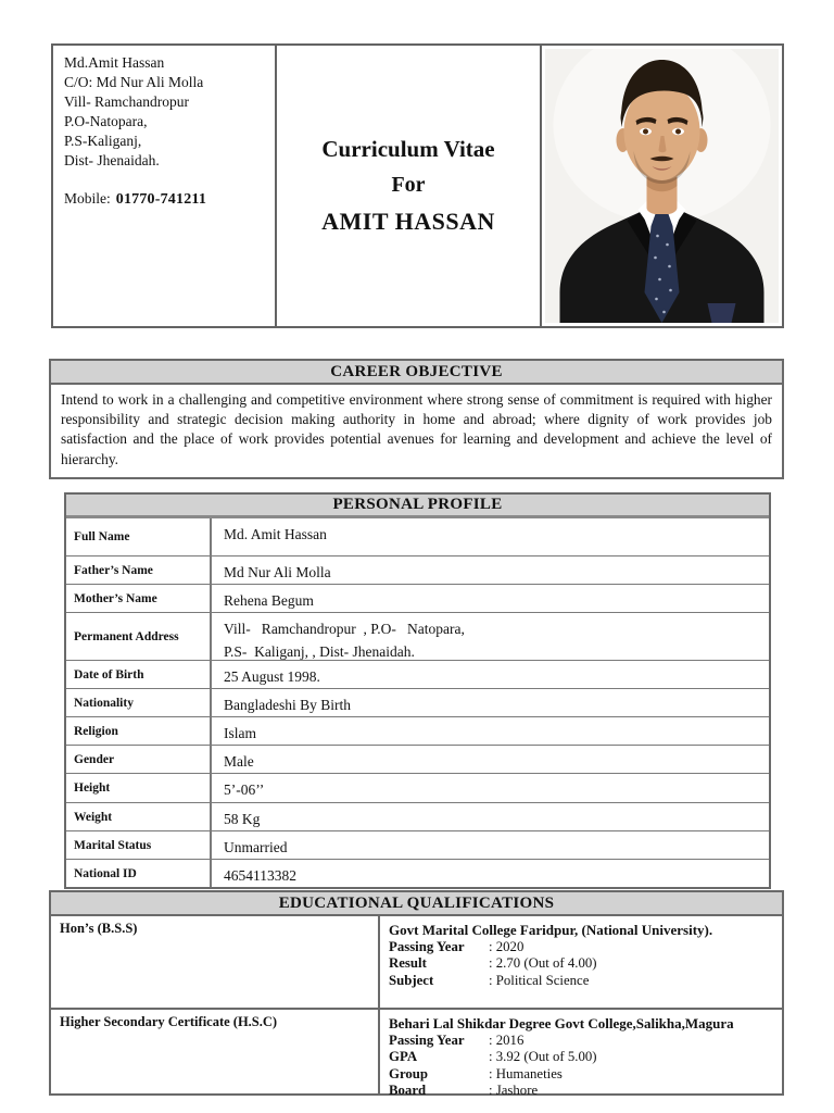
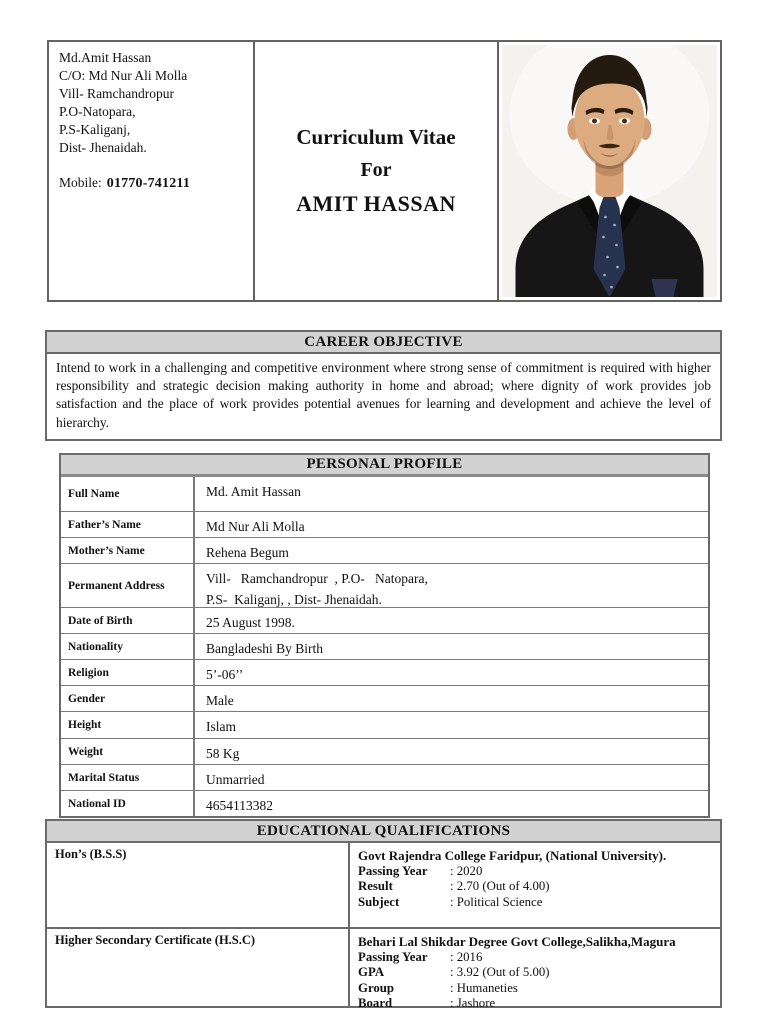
  Md.Amit Hassan
  C/O: Md Nur Ali Molla
  Vill- Ramchandropur
  P.O-Natopara,
  P.S-Kaliganj,
  Dist- Jhenaidah.
  Mobile: 01770-741211
  Curriculum Vitae
  For
  AMIT HASSAN
  CAREER OBJECTIVE
  Intend to work in a challenging and competitive environment where strong sense of commitment is required with higher responsibility and strategic decision making authority in home and abroad; where dignity of work provides job satisfaction and the place of work provides potential avenues for learning and development and achieve the level of hierarchy.
  PERSONAL PROFILE
  Full Name
  Md. Amit Hassan
  Father’s Name
  Md Nur Ali Molla
  Mother’s Name
  Rehena Begum
  Permanent Address
  Vill- Ramchandropur , P.O- Natopara,
  P.S- Kaliganj, , Dist- Jhenaidah.
  Date of Birth
  25 August 1998.
  Nationality
  Bangladeshi By Birth
  Religion
- Islam
+ 5’-06’’
  Gender
  Male
  Height
- 5’-06’’
+ Islam
  Weight
  58 Kg
  Marital Status
  Unmarried
  National ID
  4654113382
  EDUCATIONAL QUALIFICATIONS
  Hon’s (B.S.S)
- Govt Marital College Faridpur, (National University).
+ Govt Rajendra College Faridpur, (National University).
  Passing Year
  : 2020
  Result
  : 2.70 (Out of 4.00)
  Subject
  : Political Science
  Higher Secondary Certificate (H.S.C)
  Behari Lal Shikdar Degree Govt College,Salikha,Magura
  Passing Year
  : 2016
  GPA
  : 3.92 (Out of 5.00)
  Group
  : Humaneties
  Board
  : Jashore
